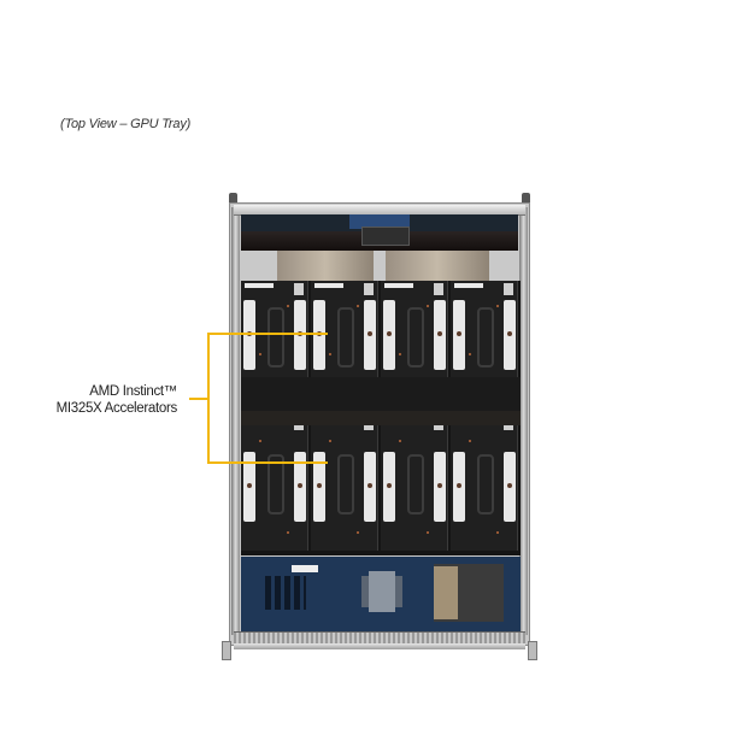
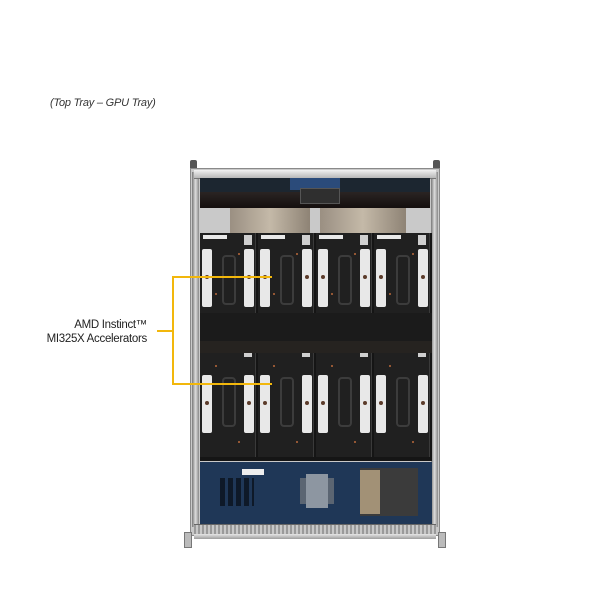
- (Top View – GPU Tray)
+ (Top Tray – GPU Tray)
  AMD Instinct™
  MI325X Accelerators
